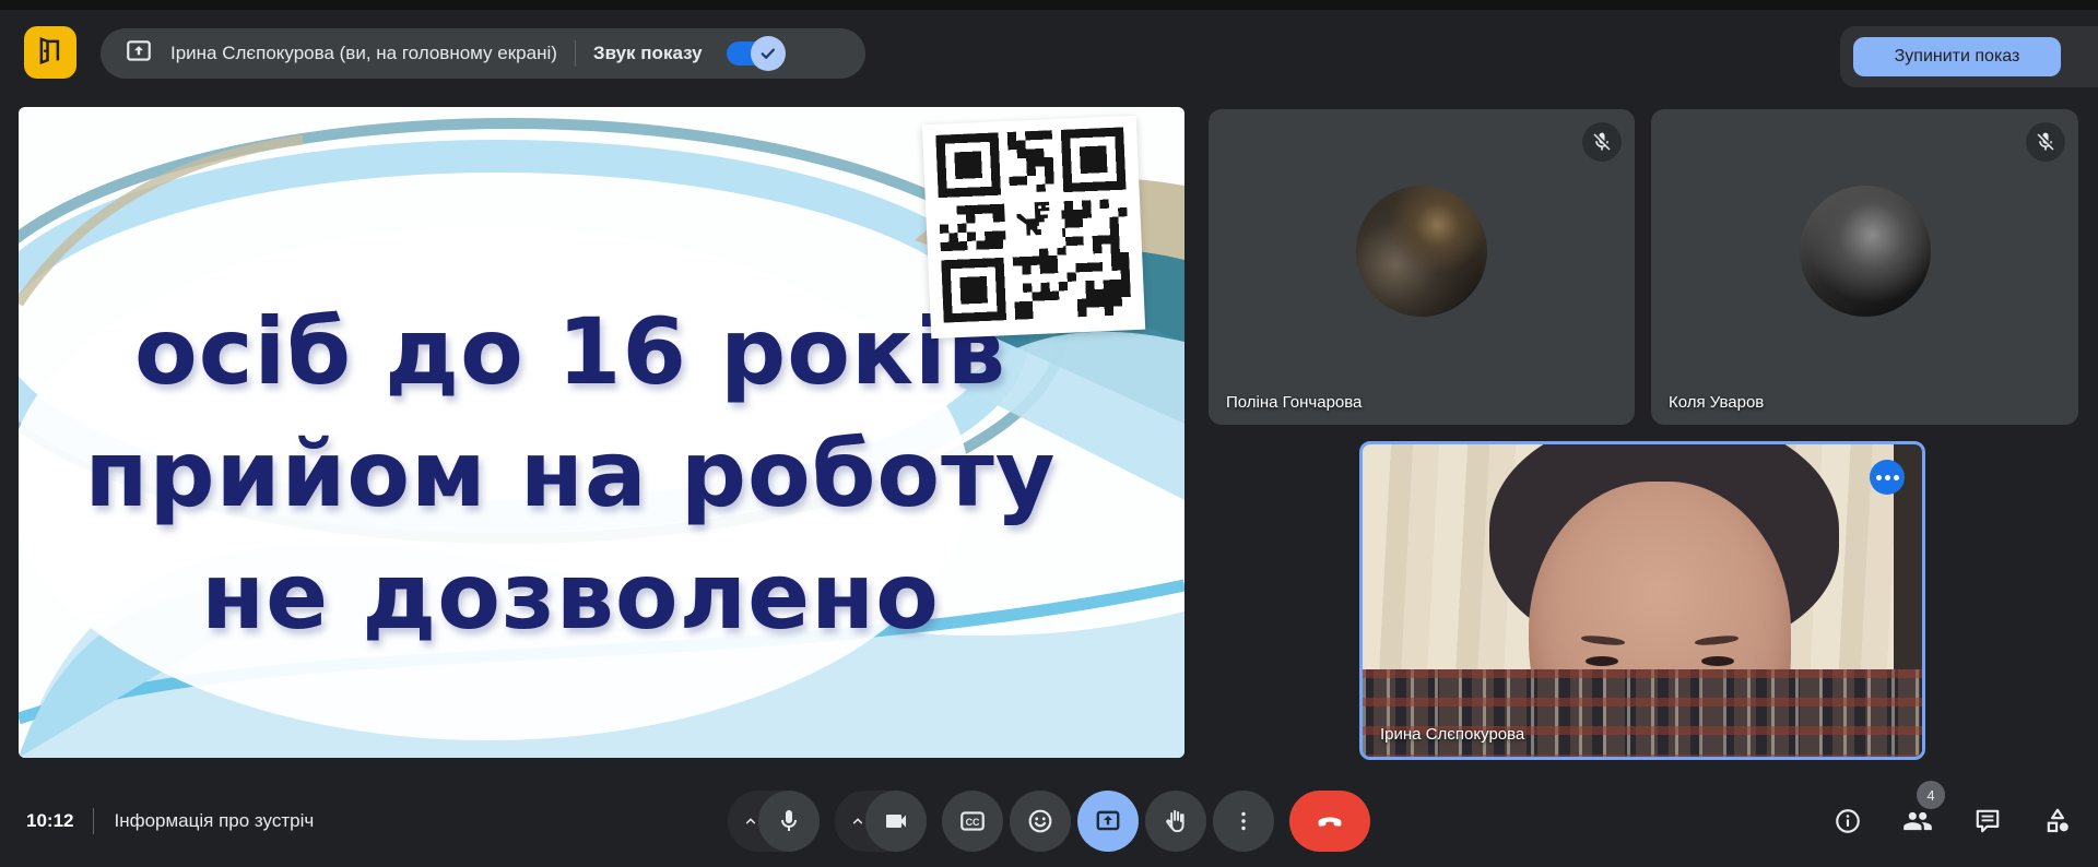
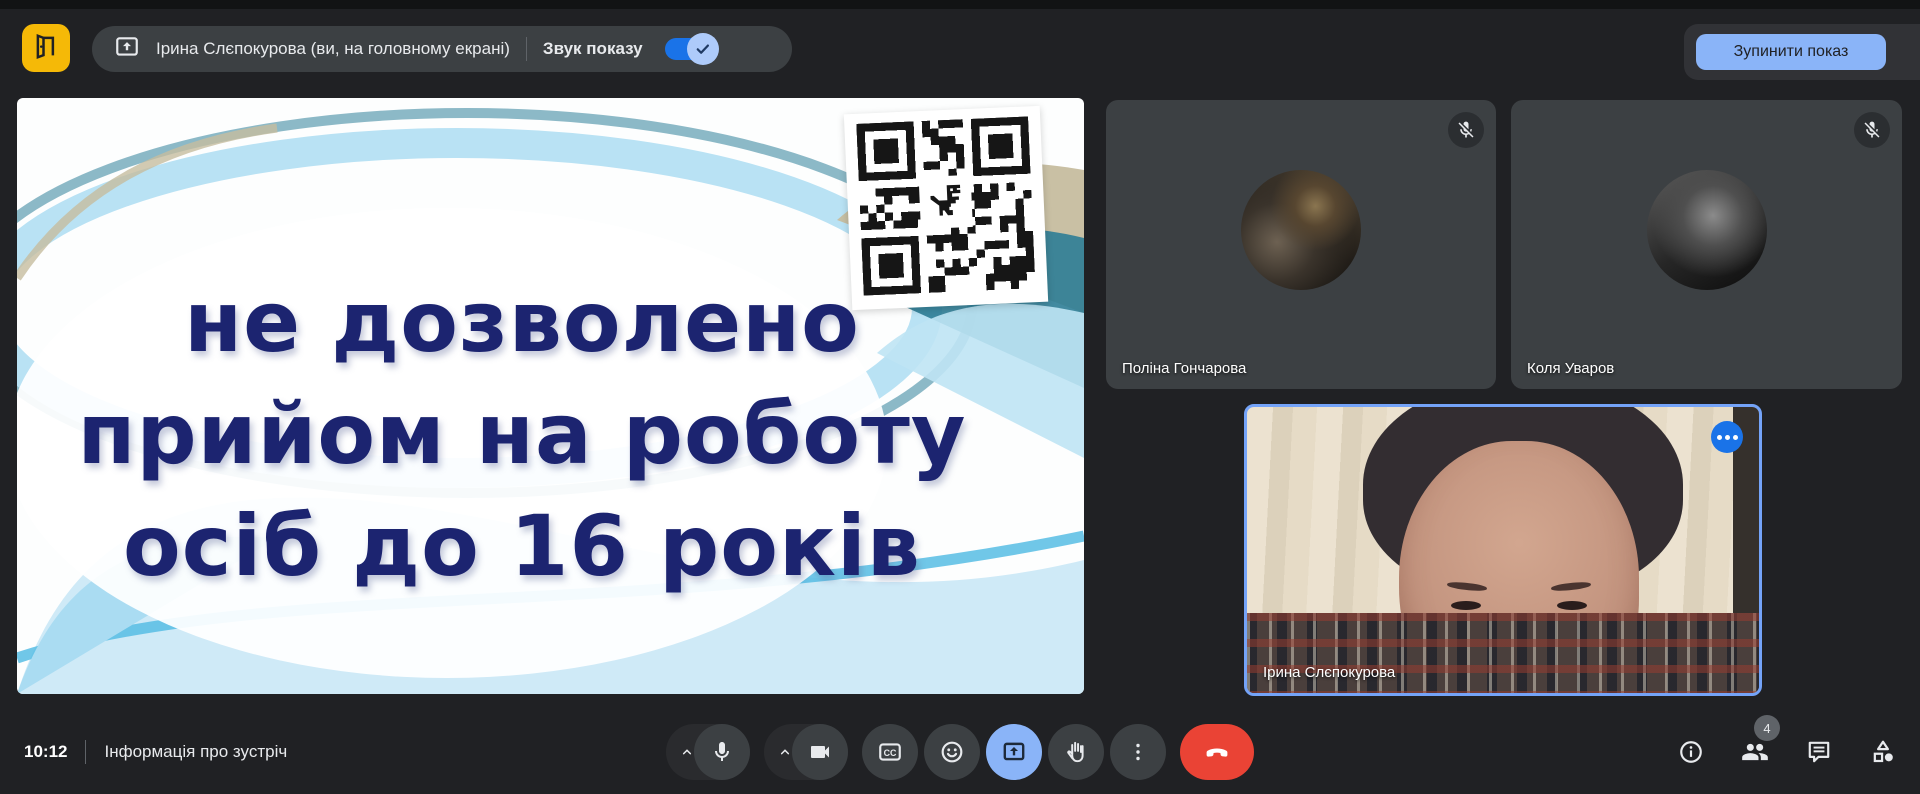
  Ірина Слєпокурова (ви, на головному екрані)
  Звук показу
  Зупинити показ
- осіб до 16 років
+ не дозволено
  прийом на роботу
- не дозволено
+ осіб до 16 років
  Поліна Гончарова
  Коля Уваров
  Ірина Слєпокурова
  10:12
  Інформація про зустріч
  CC
  4
